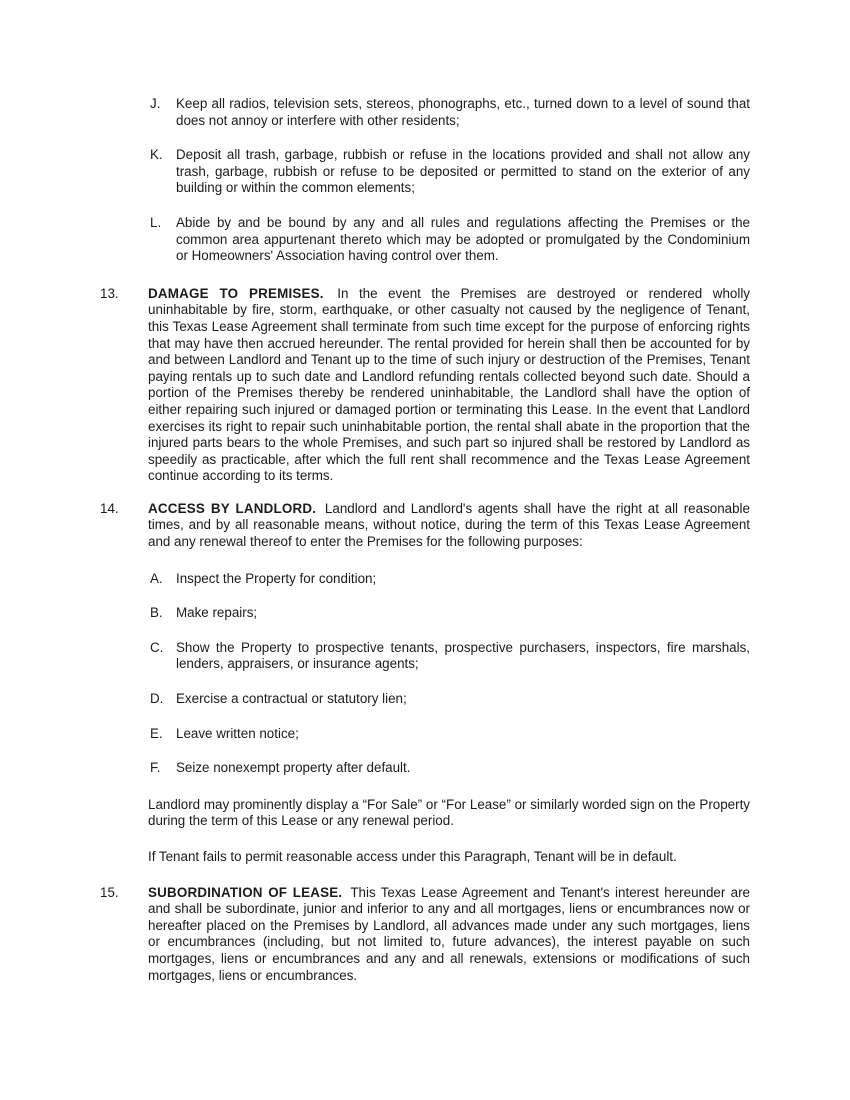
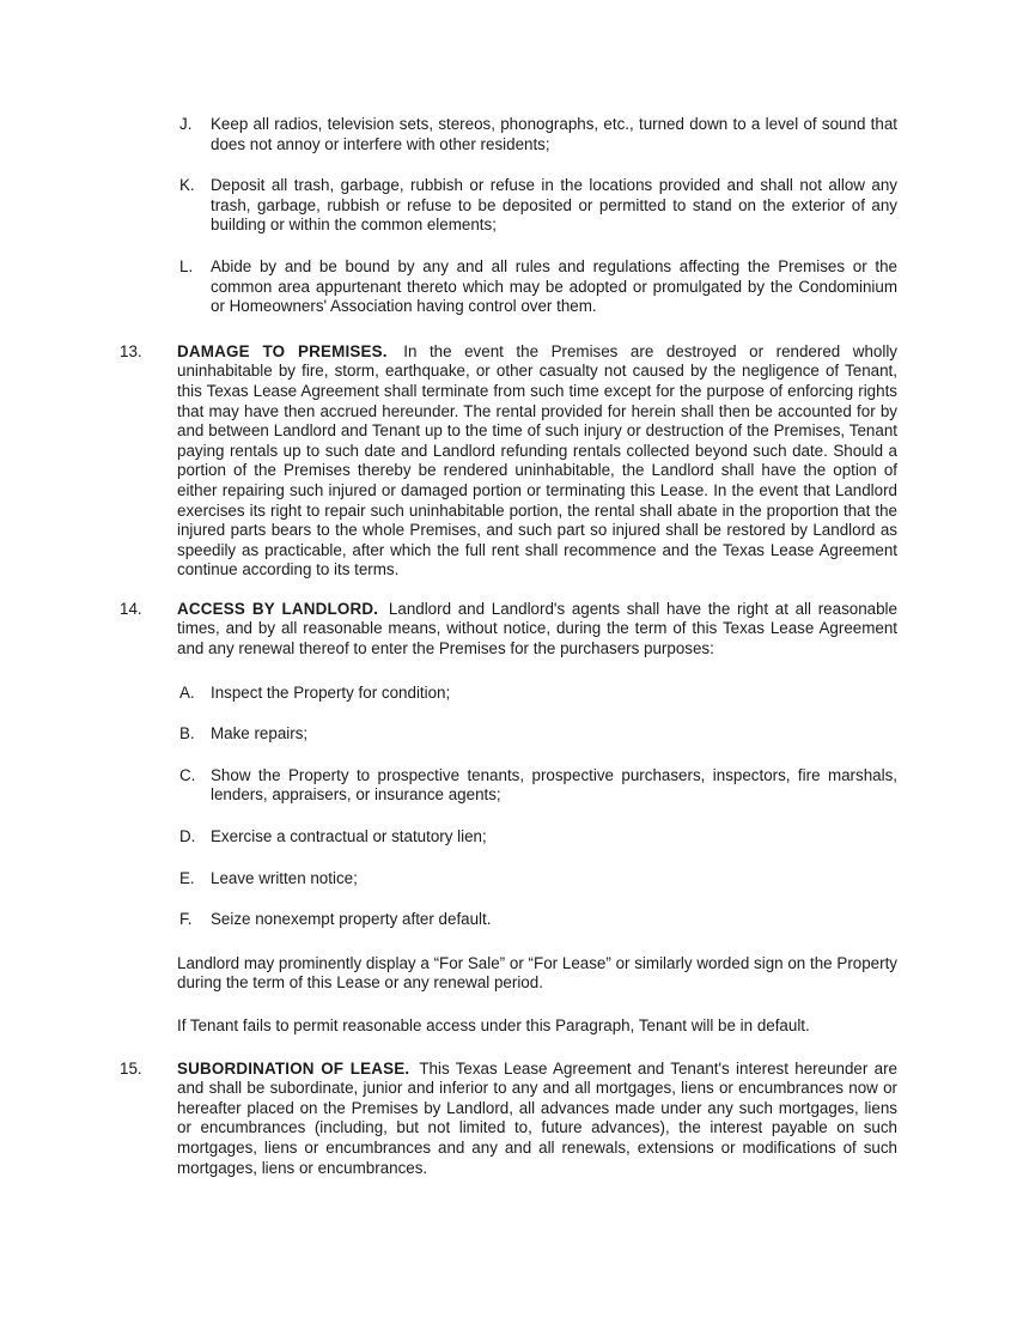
  J.
  Keep all radios, television sets, stereos, phonographs, etc., turned down to a level of sound that does not annoy or interfere with other residents;
  K.
  Deposit all trash, garbage, rubbish or refuse in the locations provided and shall not allow any trash, garbage, rubbish or refuse to be deposited or permitted to stand on the exterior of any building or within the common elements;
  L.
  Abide by and be bound by any and all rules and regulations affecting the Premises or the common area appurtenant thereto which may be adopted or promulgated by the Condominium or Homeowners' Association having control over them.
  13.
  DAMAGE TO PREMISES. In the event the Premises are destroyed or rendered wholly uninhabitable by fire, storm, earthquake, or other casualty not caused by the negligence of Tenant, this Texas Lease Agreement shall terminate from such time except for the purpose of enforcing rights that may have then accrued hereunder. The rental provided for herein shall then be accounted for by and between Landlord and Tenant up to the time of such injury or destruction of the Premises, Tenant paying rentals up to such date and Landlord refunding rentals collected beyond such date. Should a portion of the Premises thereby be rendered uninhabitable, the Landlord shall have the option of either repairing such injured or damaged portion or terminating this Lease. In the event that Landlord exercises its right to repair such uninhabitable portion, the rental shall abate in the proportion that the injured parts bears to the whole Premises, and such part so injured shall be restored by Landlord as speedily as practicable, after which the full rent shall recommence and the Texas Lease Agreement continue according to its terms.
  14.
- ACCESS BY LANDLORD. Landlord and Landlord's agents shall have the right at all reasonable times, and by all reasonable means, without notice, during the term of this Texas Lease Agreement and any renewal thereof to enter the Premises for the following purposes:
+ ACCESS BY LANDLORD. Landlord and Landlord's agents shall have the right at all reasonable times, and by all reasonable means, without notice, during the term of this Texas Lease Agreement and any renewal thereof to enter the Premises for the purchasers purposes:
  A.
  Inspect the Property for condition;
  B.
  Make repairs;
  C.
  Show the Property to prospective tenants, prospective purchasers, inspectors, fire marshals, lenders, appraisers, or insurance agents;
  D.
  Exercise a contractual or statutory lien;
  E.
  Leave written notice;
  F.
  Seize nonexempt property after default.
  Landlord may prominently display a “For Sale” or “For Lease” or similarly worded sign on the Property during the term of this Lease or any renewal period.
  If Tenant fails to permit reasonable access under this Paragraph, Tenant will be in default.
  15.
  SUBORDINATION OF LEASE. This Texas Lease Agreement and Tenant's interest hereunder are and shall be subordinate, junior and inferior to any and all mortgages, liens or encumbrances now or hereafter placed on the Premises by Landlord, all advances made under any such mortgages, liens or encumbrances (including, but not limited to, future advances), the interest payable on such mortgages, liens or encumbrances and any and all renewals, extensions or modifications of such mortgages, liens or encumbrances.
